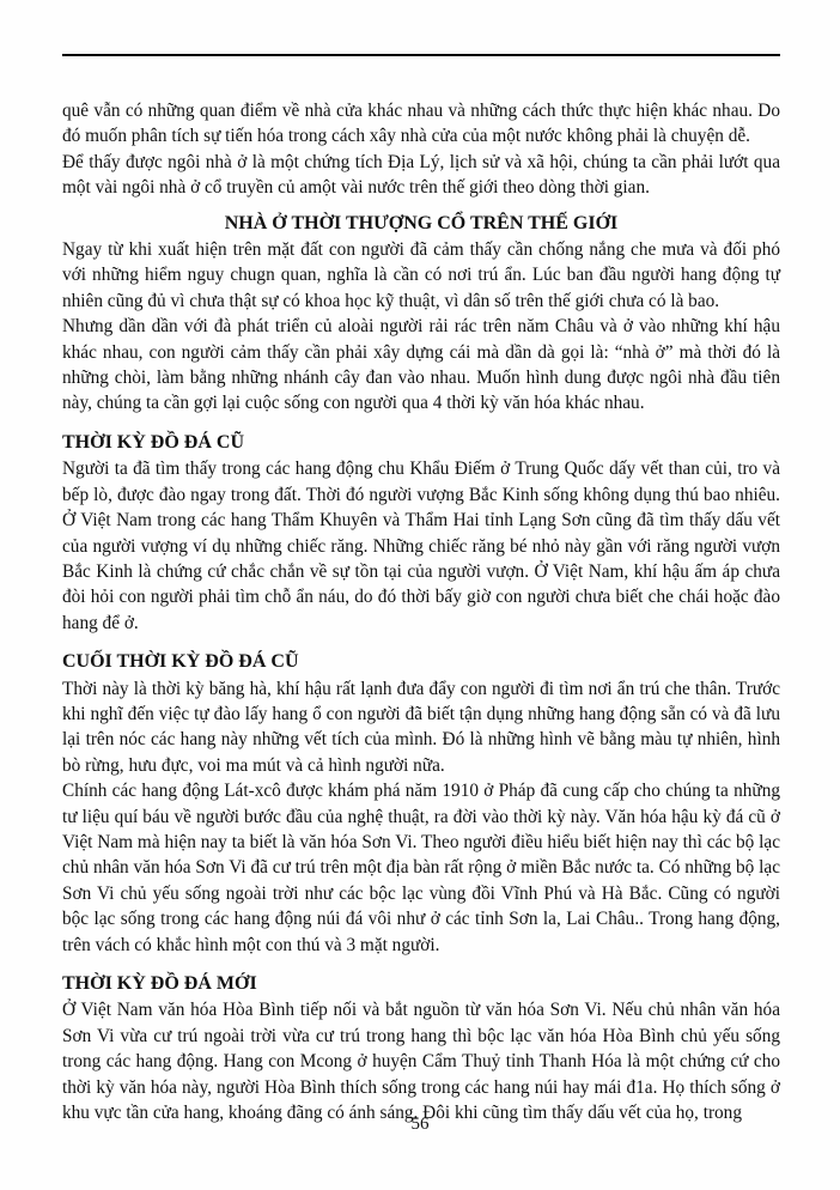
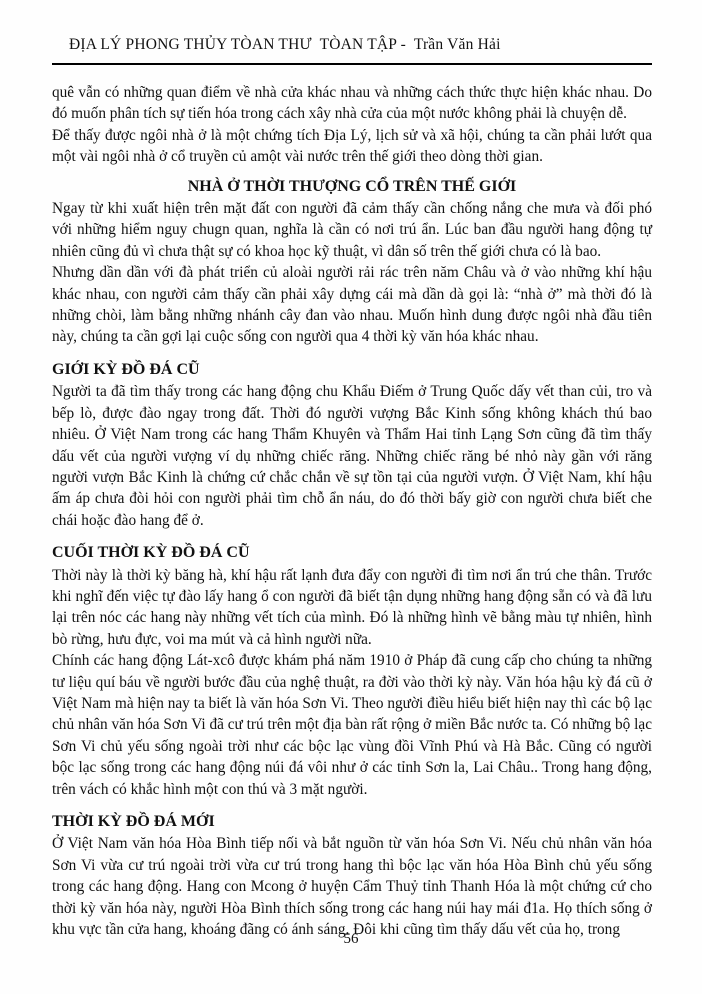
+ ĐỊA LÝ PHONG THỦY TÒAN THƯ TÒAN TẬP - Trần Văn Hải
  quê vẫn có những quan điểm về nhà cửa khác nhau và những cách thức thực hiện khác nhau. Do đó muốn phân tích sự tiến hóa trong cách xây nhà cửa của một nước không phải là chuyện dễ.
  Để thấy được ngôi nhà ở là một chứng tích Địa Lý, lịch sử và xã hội, chúng ta cần phải lướt qua một vài ngôi nhà ở cổ truyền củ amột vài nước trên thế giới theo dòng thời gian.
  NHÀ Ở THỜI THƯỢNG CỔ TRÊN THẾ GIỚI
  Ngay từ khi xuất hiện trên mặt đất con người đã cảm thấy cần chống nắng che mưa và đối phó với những hiểm nguy chugn quan, nghĩa là cần có nơi trú ẩn. Lúc ban đầu người hang động tự nhiên cũng đủ vì chưa thật sự có khoa học kỹ thuật, vì dân số trên thế giới chưa có là bao.
  Nhưng dần dần với đà phát triển củ aloài người rải rác trên năm Châu và ở vào những khí hậu khác nhau, con người cảm thấy cần phải xây dựng cái mà dần dà gọi là: “nhà ở” mà thời đó là những chòi, làm bằng những nhánh cây đan vào nhau. Muốn hình dung được ngôi nhà đầu tiên này, chúng ta cần gợi lại cuộc sống con người qua 4 thời kỳ văn hóa khác nhau.
- THỜI KỲ ĐỒ ĐÁ CŨ
+ GIỚI KỲ ĐỒ ĐÁ CŨ
- Người ta đã tìm thấy trong các hang động chu Khẩu Điếm ở Trung Quốc dấy vết than củi, tro và bếp lò, được đào ngay trong đất. Thời đó người vượng Bắc Kinh sống không dụng thú bao nhiêu. Ở Việt Nam trong các hang Thẩm Khuyên và Thẩm Hai tỉnh Lạng Sơn cũng đã tìm thấy dấu vết của người vượng ví dụ những chiếc răng. Những chiếc răng bé nhỏ này gần với răng người vượn Bắc Kinh là chứng cứ chắc chắn về sự tồn tại của người vượn. Ở Việt Nam, khí hậu ấm áp chưa đòi hỏi con người phải tìm chỗ ẩn náu, do đó thời bấy giờ con người chưa biết che chái hoặc đào hang để ở.
+ Người ta đã tìm thấy trong các hang động chu Khẩu Điếm ở Trung Quốc dấy vết than củi, tro và bếp lò, được đào ngay trong đất. Thời đó người vượng Bắc Kinh sống không khách thú bao nhiêu. Ở Việt Nam trong các hang Thẩm Khuyên và Thẩm Hai tỉnh Lạng Sơn cũng đã tìm thấy dấu vết của người vượng ví dụ những chiếc răng. Những chiếc răng bé nhỏ này gần với răng người vượn Bắc Kinh là chứng cứ chắc chắn về sự tồn tại của người vượn. Ở Việt Nam, khí hậu ấm áp chưa đòi hỏi con người phải tìm chỗ ẩn náu, do đó thời bấy giờ con người chưa biết che chái hoặc đào hang để ở.
  CUỐI THỜI KỲ ĐỒ ĐÁ CŨ
  Thời này là thời kỳ băng hà, khí hậu rất lạnh đưa đẩy con người đi tìm nơi ẩn trú che thân. Trước khi nghĩ đến việc tự đào lấy hang ổ con người đã biết tận dụng những hang động sẵn có và đã lưu lại trên nóc các hang này những vết tích của mình. Đó là những hình vẽ bằng màu tự nhiên, hình bò rừng, hưu đực, voi ma mút và cả hình người nữa.
  Chính các hang động Lát-xcô được khám phá năm 1910 ở Pháp đã cung cấp cho chúng ta những tư liệu quí báu về người bước đầu của nghệ thuật, ra đời vào thời kỳ này. Văn hóa hậu kỳ đá cũ ở Việt Nam mà hiện nay ta biết là văn hóa Sơn Vi. Theo người điều hiểu biết hiện nay thì các bộ lạc chủ nhân văn hóa Sơn Vi đã cư trú trên một địa bàn rất rộng ở miền Bắc nước ta. Có những bộ lạc Sơn Vi chủ yếu sống ngoài trời như các bộc lạc vùng đồi Vĩnh Phú và Hà Bắc. Cũng có người bộc lạc sống trong các hang động núi đá vôi như ở các tỉnh Sơn la, Lai Châu.. Trong hang động, trên vách có khắc hình một con thú và 3 mặt người.
  THỜI KỲ ĐỒ ĐÁ MỚI
  Ở Việt Nam văn hóa Hòa Bình tiếp nối và bắt nguồn từ văn hóa Sơn Vi. Nếu chủ nhân văn hóa Sơn Vi vừa cư trú ngoài trời vừa cư trú trong hang thì bộc lạc văn hóa Hòa Bình chủ yếu sống trong các hang động. Hang con Mcong ở huyện Cẩm Thuỷ tỉnh Thanh Hóa là một chứng cứ cho thời kỳ văn hóa này, người Hòa Bình thích sống trong các hang núi hay mái đ1a. Họ thích sống ở khu vực tần cửa hang, khoáng đãng có ánh sáng. Đôi khi cũng tìm thấy dấu vết của họ, trong
  56
